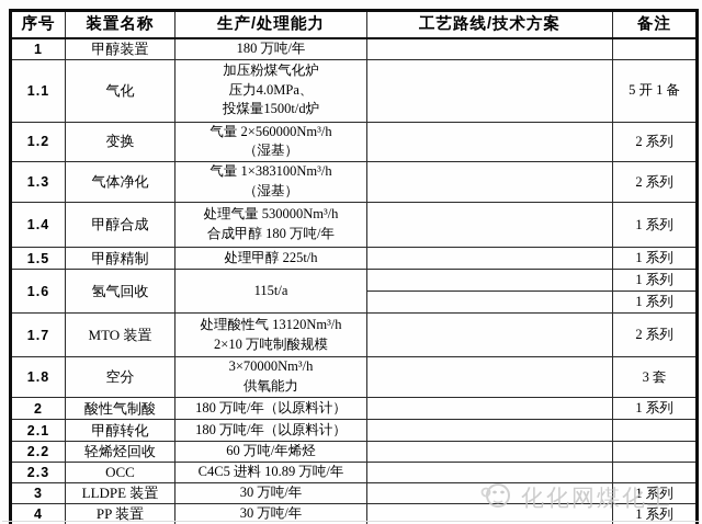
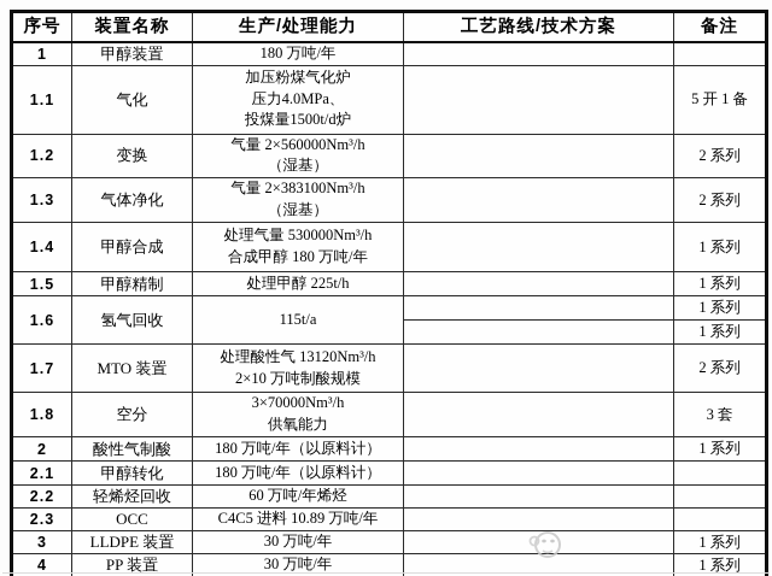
  序号	装置名称	生产/处理能力	工艺路线/技术方案	备注
  1	甲醇装置	180 万吨/年
  1.1	气化	加压粉煤气化炉 压力4.0MPa、 投煤量1500t/d炉		5 开 1 备
  1.2	变换	气量 2×560000Nm³/h （湿基）		2 系列
- 1.3	气体净化	气量 1×383100Nm³/h （湿基）		2 系列
+ 1.3	气体净化	气量 2×383100Nm³/h （湿基）		2 系列
  1.4	甲醇合成	处理气量 530000Nm³/h 合成甲醇 180 万吨/年		1 系列
  1.5	甲醇精制	处理甲醇 225t/h		1 系列
  1.6	氢气回收	115t/a		1 系列
  	1 系列
  1.7	MTO 装置	处理酸性气 13120Nm³/h 2×10 万吨制酸规模		2 系列
  1.8	空分	3×70000Nm³/h 供氧能力		3 套
  2	酸性气制酸	180 万吨/年（以原料计）		1 系列
  2.1	甲醇转化	180 万吨/年（以原料计）
  2.2	轻烯烃回收	60 万吨/年烯烃
  2.3	OCC	C4C5 进料 10.89 万吨/年
  3	LLDPE 装置	30 万吨/年		1 系列
  4	PP 装置	30 万吨/年		1 系列
- 化化网煤化工
